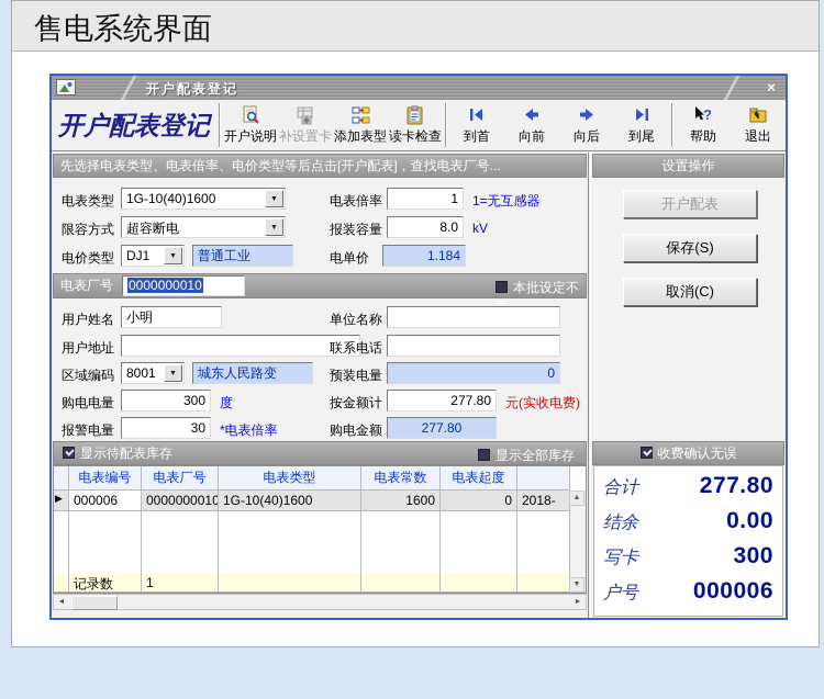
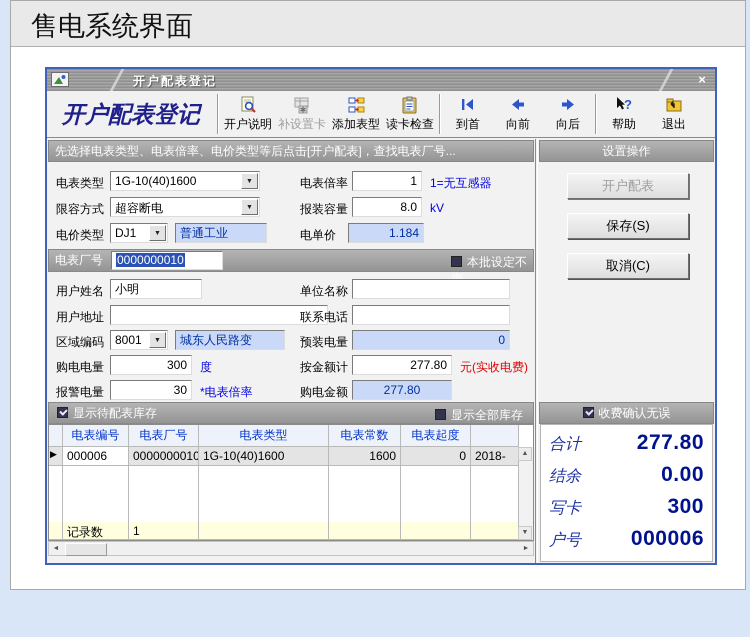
  售电系统界面
  开户配表登记
  ×
  开户配表登记
  开户说明
  ✱
  补设置卡
  添加表型
  读卡检查
  到首
  向前
  向后
- 到尾
  ?
  帮助
  退出
  先选择电表类型、电表倍率、电价类型等后点击[开户配表]，查找电表厂号...
  电表类型
  1G-10(40)1600
  电表倍率
  1
  1=无互感器
  限容方式
  超容断电
  报装容量
  8.0
  kV
  电价类型
  DJ1
  普通工业
  电单价
  1.184
  电表厂号
  0000000010
  本批设定不
  用户姓名
  小明
  单位名称
  用户地址
  联系电话
  区域编码
  8001
  城东人民路变
  预装电量
  0
  购电电量
  300
  度
  按金额计
  277.80
  元(实收电费)
  报警电量
  30
  *电表倍率
  购电金额
  277.80
  显示待配表库存
  显示全部库存
  电表编号
  电表厂号
  电表类型
  电表常数
  电表起度
  ▶
  000006
  0000000010
  1G-10(40)1600
  1600
  0
  2018-
  记录数
  1
  设置操作
  开户配表
  保存(S)
  取消(C)
  收费确认无误
  合计
  277.80
  结余
  0.00
  写卡
  300
  户号
  000006
